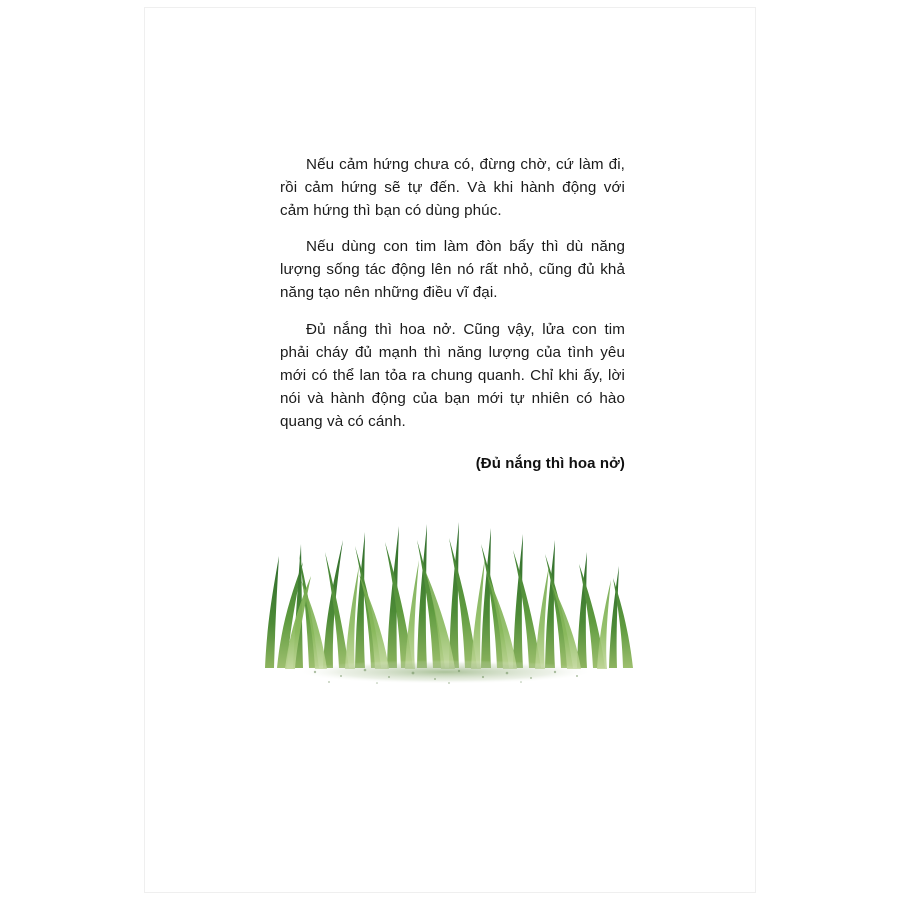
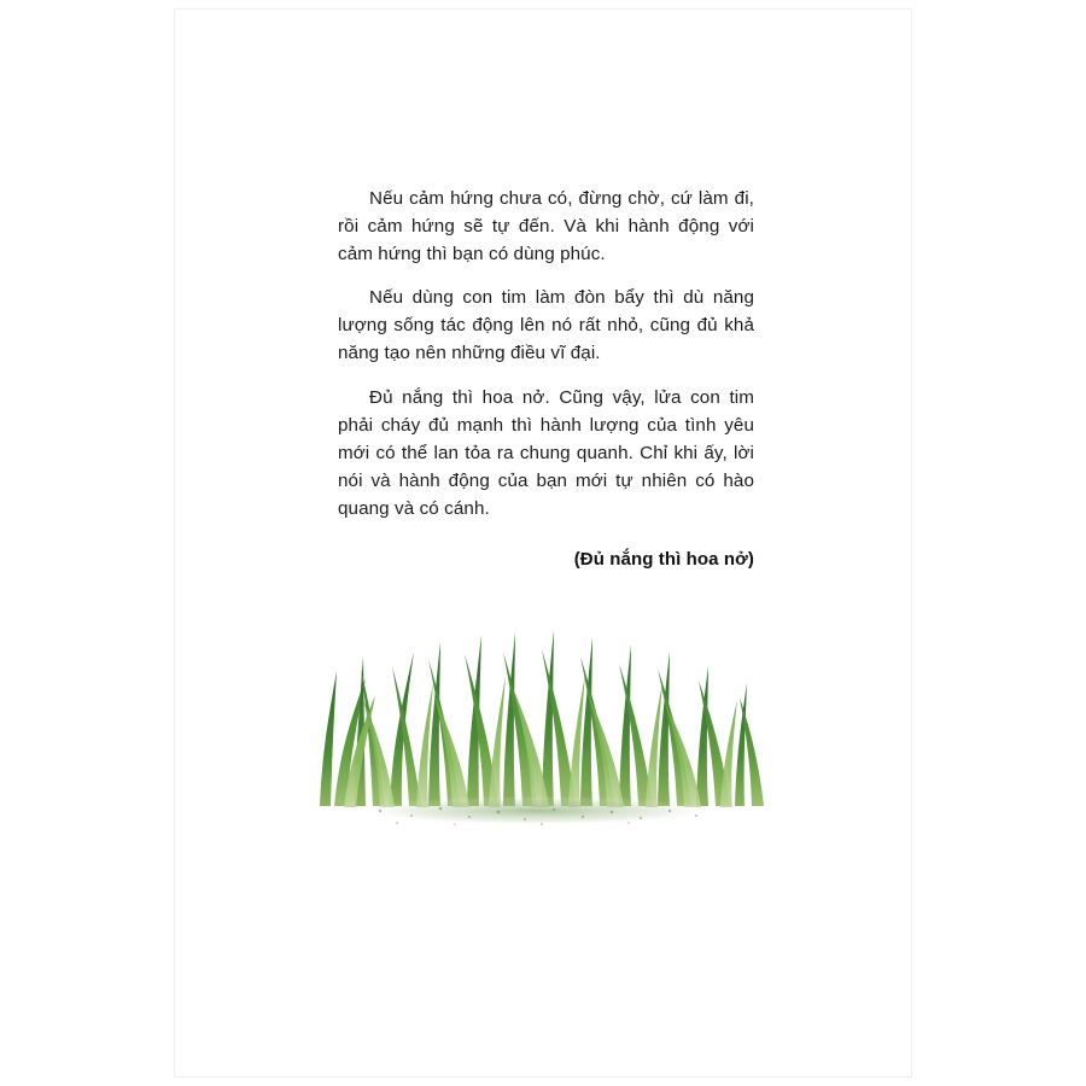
  Nếu cảm hứng chưa có, đừng chờ, cứ làm đi, rồi cảm hứng sẽ tự đến. Và khi hành động với cảm hứng thì bạn có dùng phúc.
  Nếu dùng con tim làm đòn bẩy thì dù năng lượng sống tác động lên nó rất nhỏ, cũng đủ khả năng tạo nên những điều vĩ đại.
- Đủ nắng thì hoa nở. Cũng vậy, lửa con tim phải cháy đủ mạnh thì năng lượng của tình yêu mới có thể lan tỏa ra chung quanh. Chỉ khi ấy, lời nói và hành động của bạn mới tự nhiên có hào quang và có cánh.
+ Đủ nắng thì hoa nở. Cũng vậy, lửa con tim phải cháy đủ mạnh thì hành lượng của tình yêu mới có thể lan tỏa ra chung quanh. Chỉ khi ấy, lời nói và hành động của bạn mới tự nhiên có hào quang và có cánh.
  (Đủ nắng thì hoa nở)
